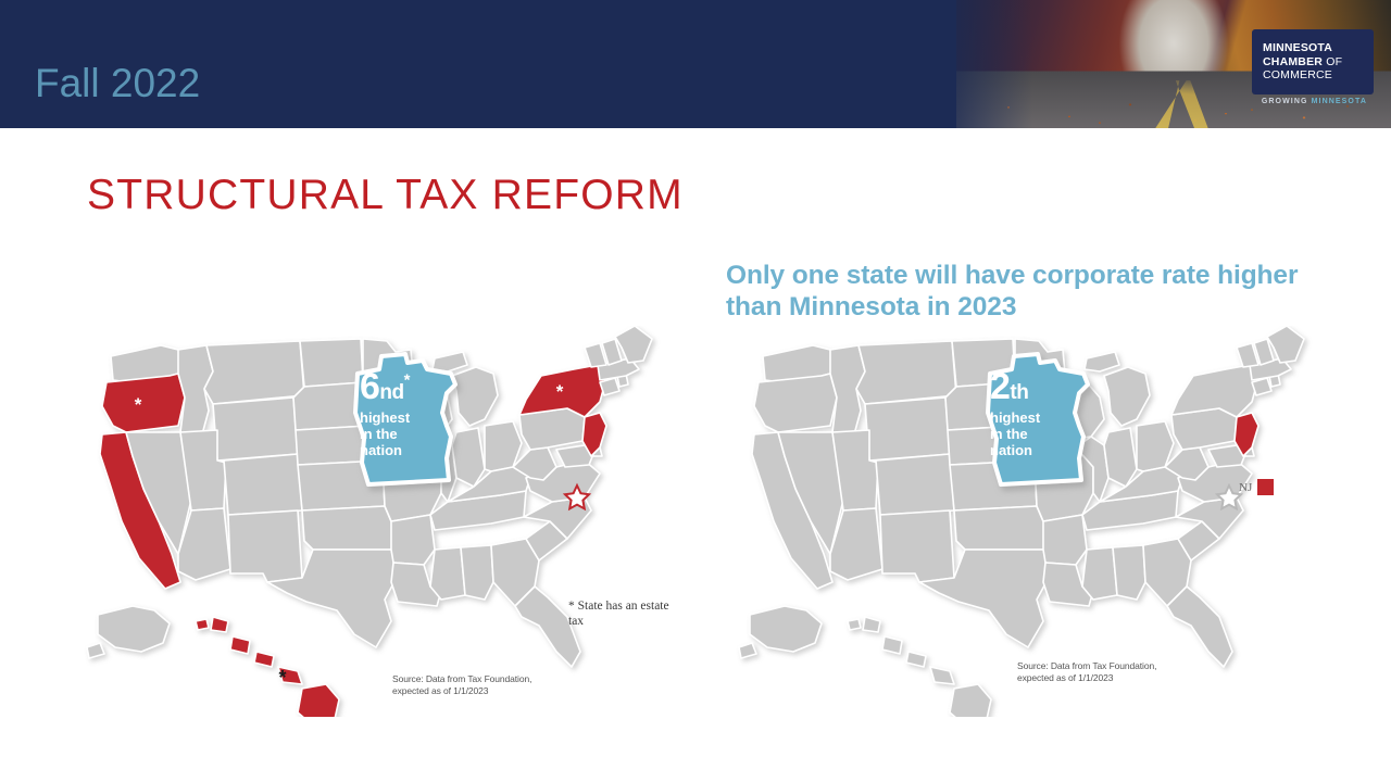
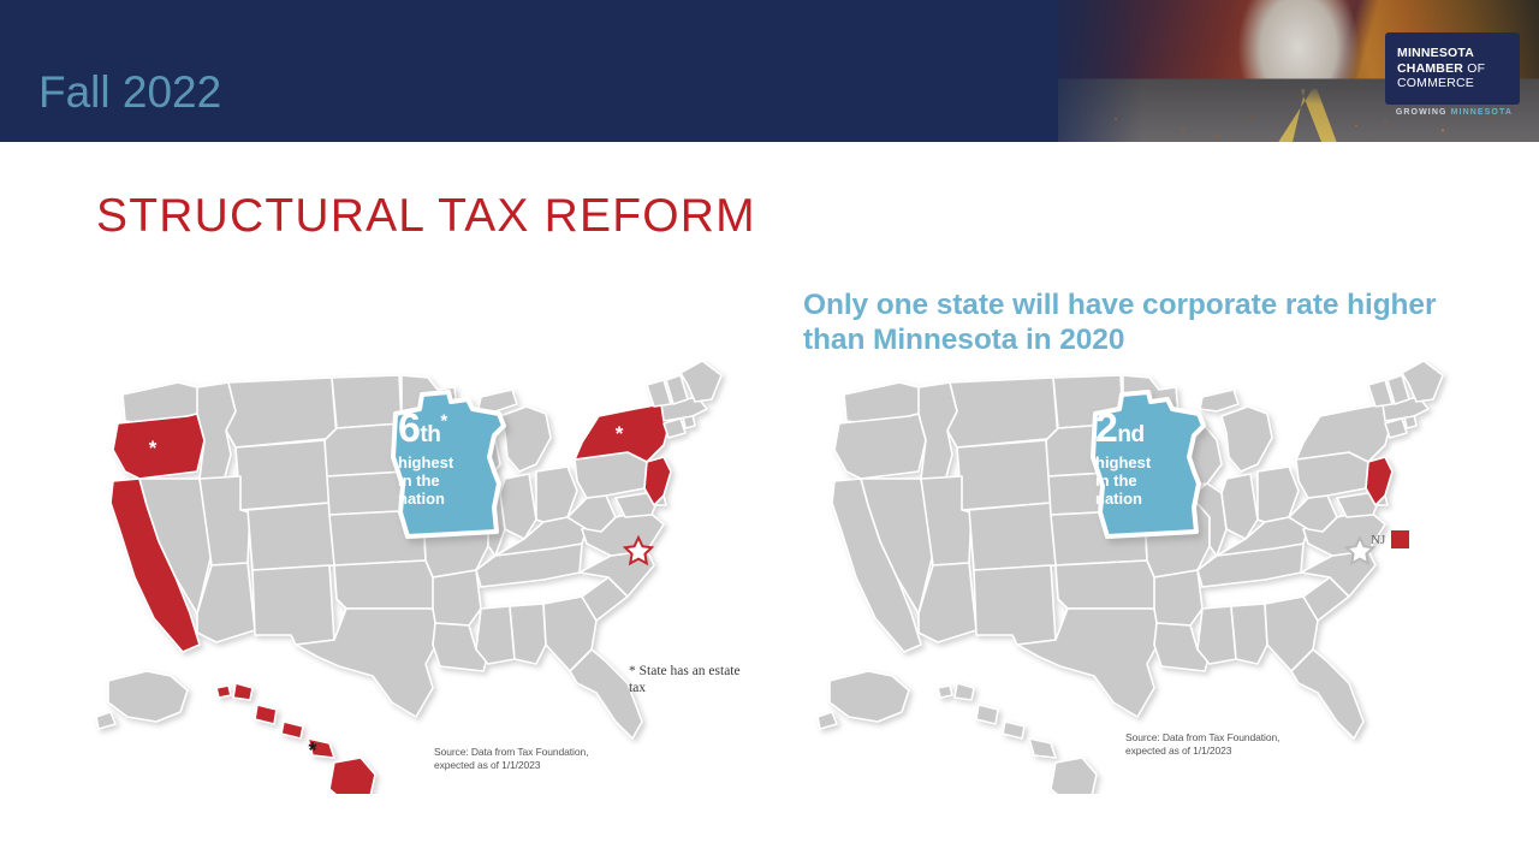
  Fall 2022
  MINNESOTA
  CHAMBER OF
  COMMERCE
  STRUCTURAL TAX REFORM
- Only one state will have corporate rate higher than Minnesota in 2023
+ Only one state will have corporate rate higher than Minnesota in 2020
  *
  *
  *
- 6nd*
+ 6th*
  highest
  in the
  nation
- 2th
+ 2nd
  highest
  in the
  nation
  * State has an estate tax
  Source: Data from Tax Foundation, expected as of 1/1/2023
  Source: Data from Tax Foundation, expected as of 1/1/2023
  NJ
